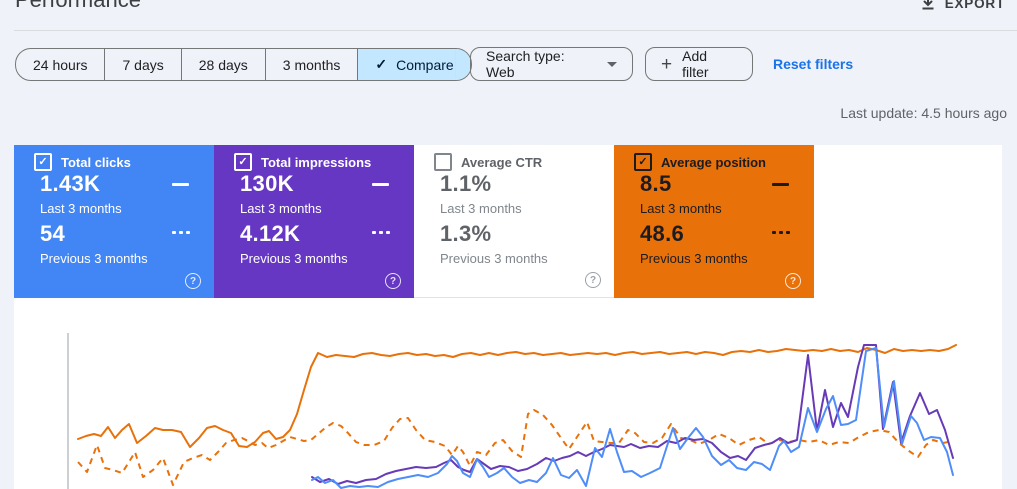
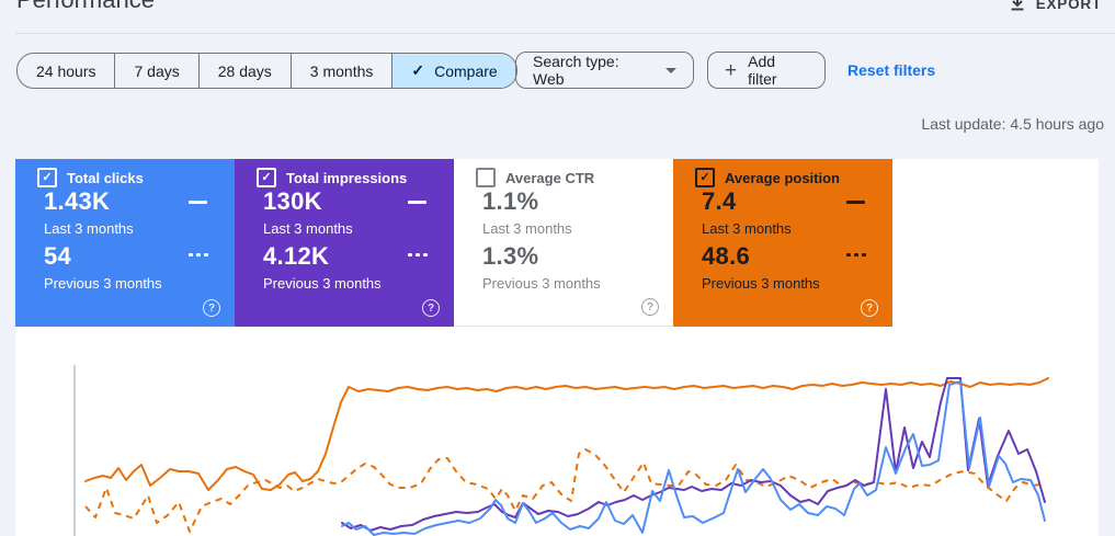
  EXPORT
  24 hours
  7 days
  28 days
  3 months
  ✓
  Compare
  Search type: Web
  +
  Add filter
  Reset filters
  Last update: 4.5 hours ago
  ✓
  Total clicks
  1.43K
  Last 3 months
  54
  Previous 3 months
  ?
  ✓
  Total impressions
  130K
  Last 3 months
  4.12K
  Previous 3 months
  ?
  Average CTR
  1.1%
  Last 3 months
  1.3%
  Previous 3 months
  ?
  ✓
  Average position
- 8.5
+ 7.4
  Last 3 months
  48.6
  Previous 3 months
  ?
